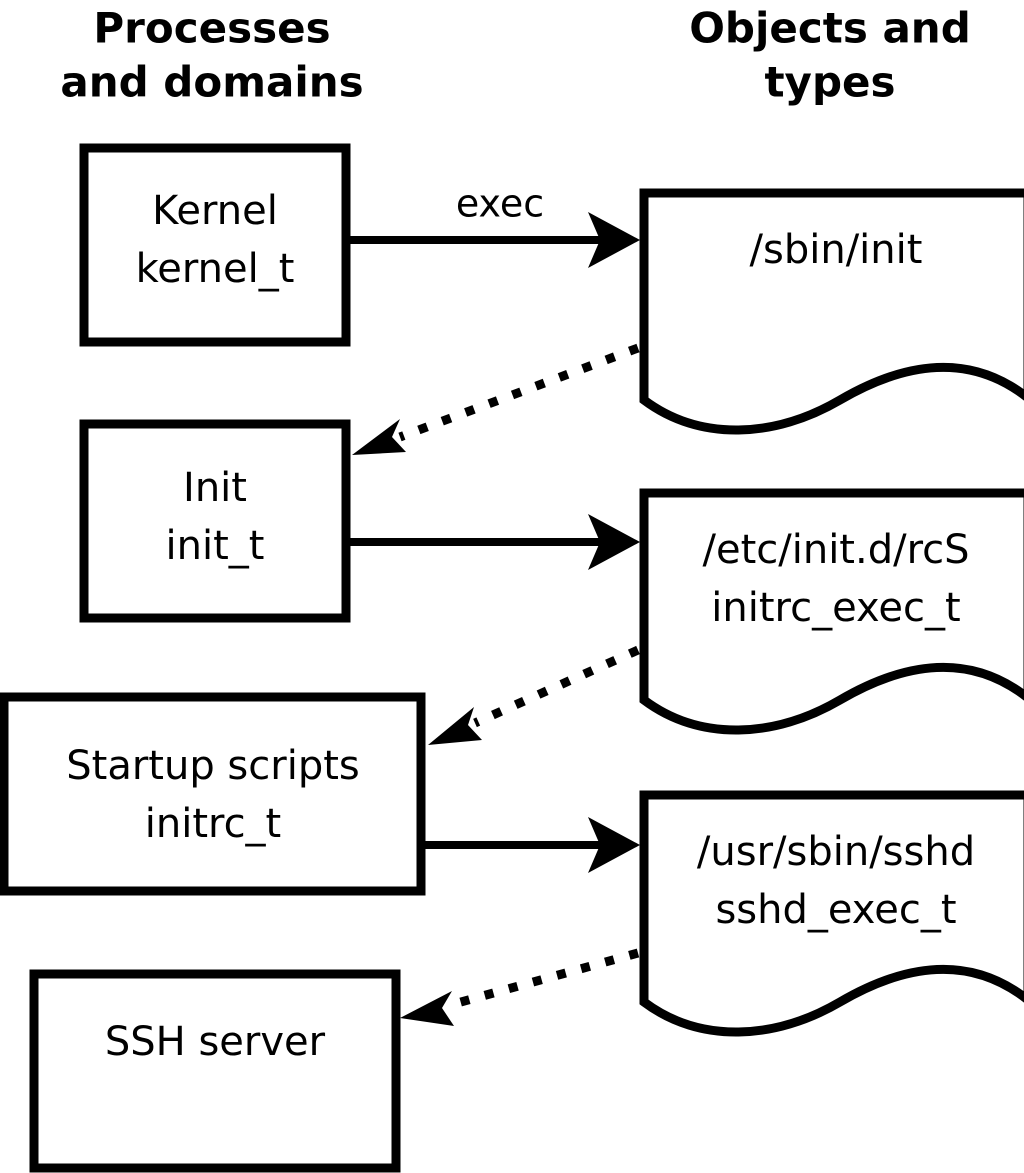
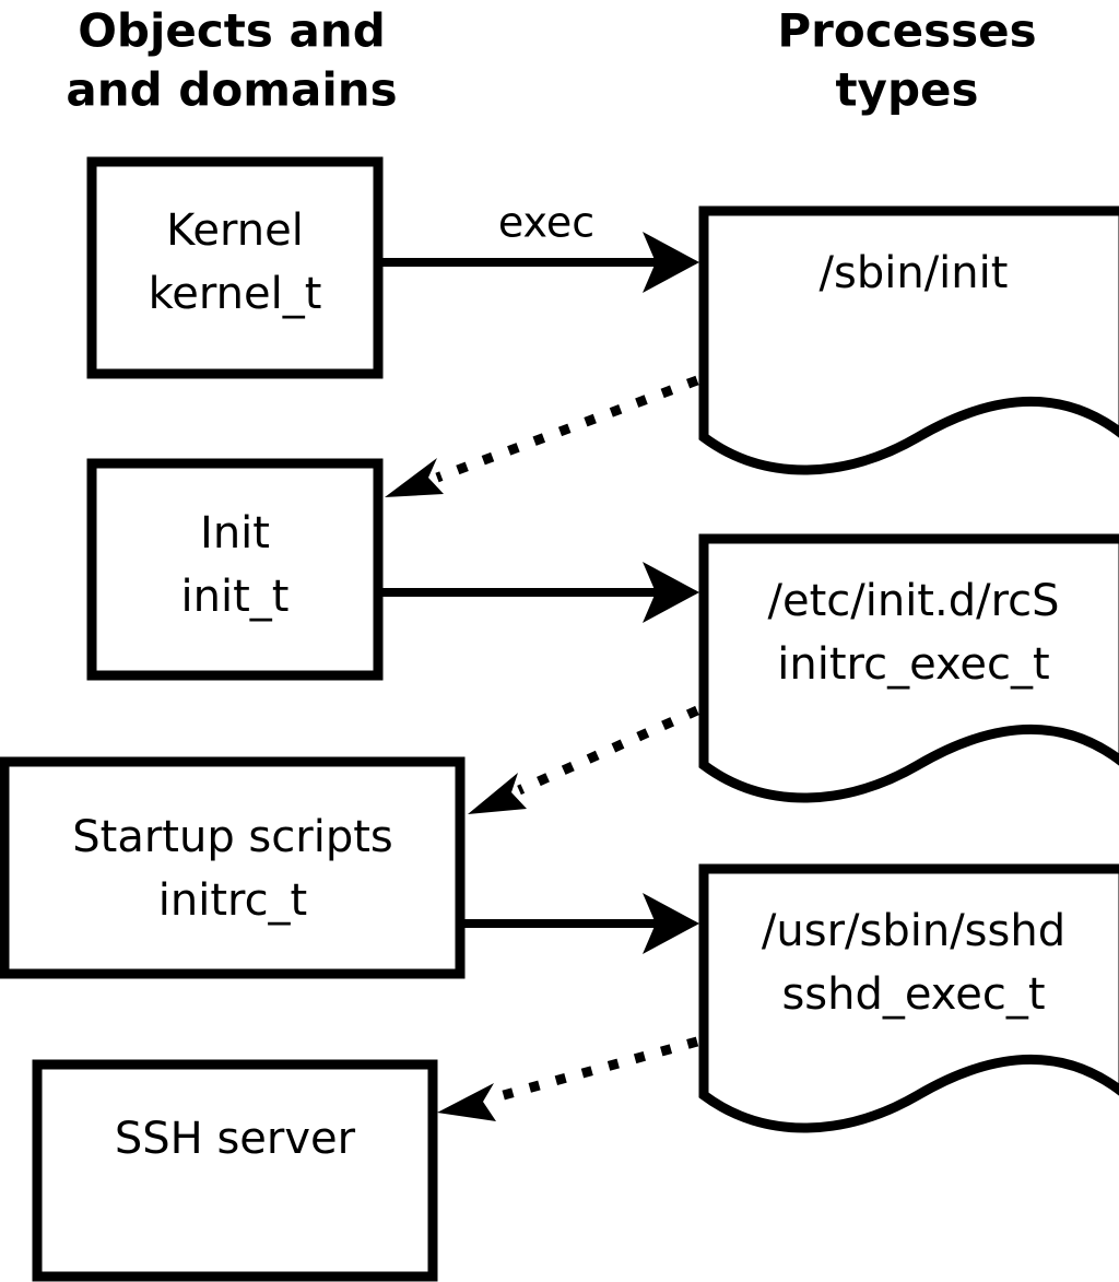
- Processes
+ Objects and
  and domains
- Objects and
+ Processes
  types
  exec
  Kernel
  kernel_t
  Init
  init_t
  Startup scripts
  initrc_t
  SSH server
  /sbin/init
  /etc/init.d/rcS
  initrc_exec_t
  /usr/sbin/sshd
  sshd_exec_t
